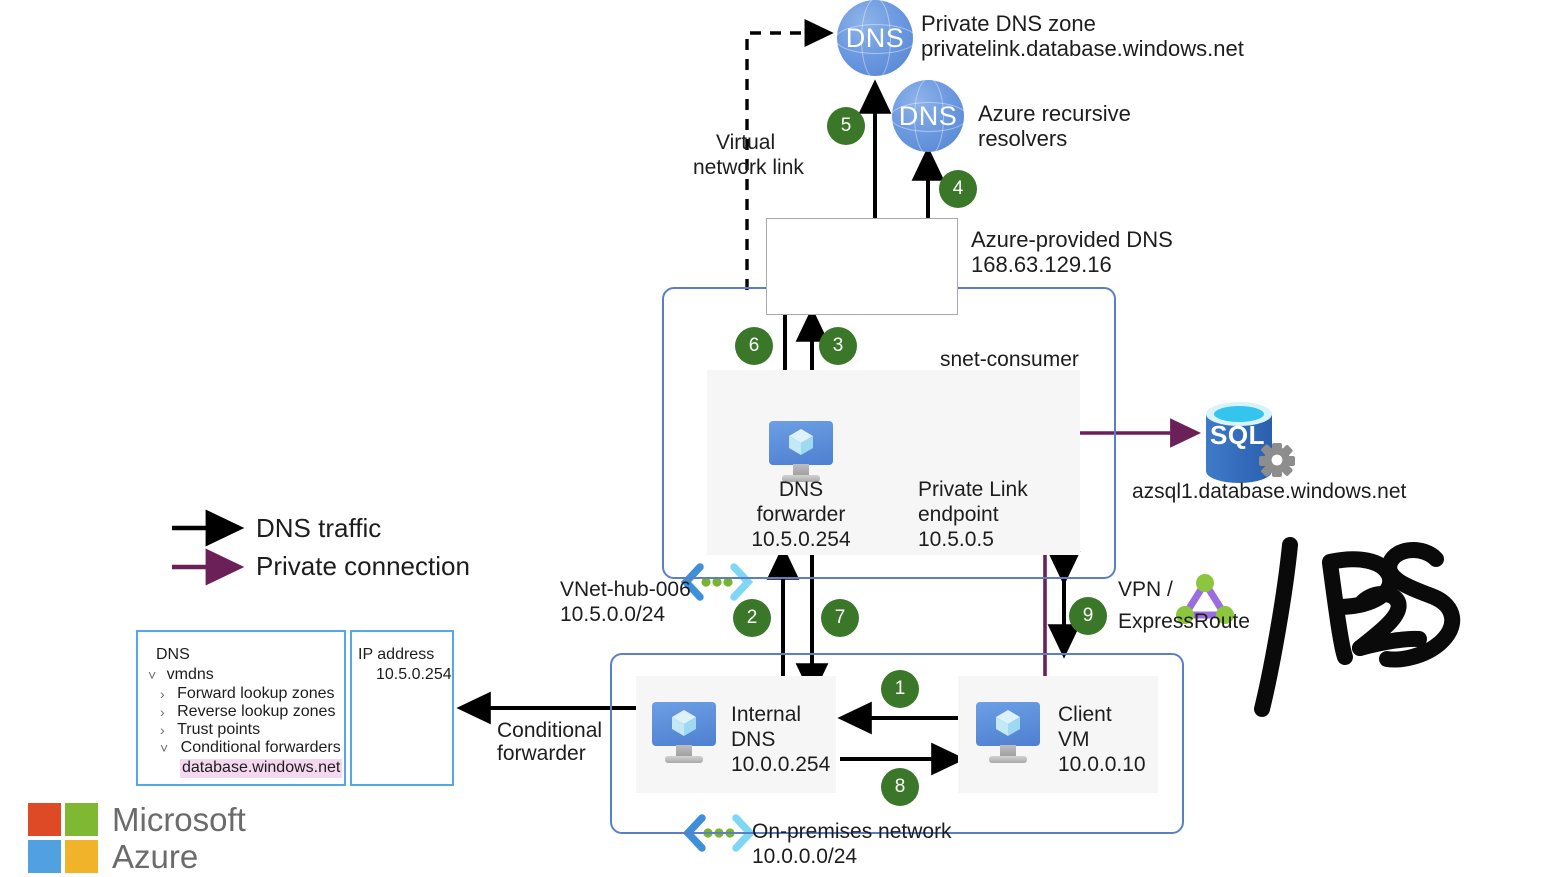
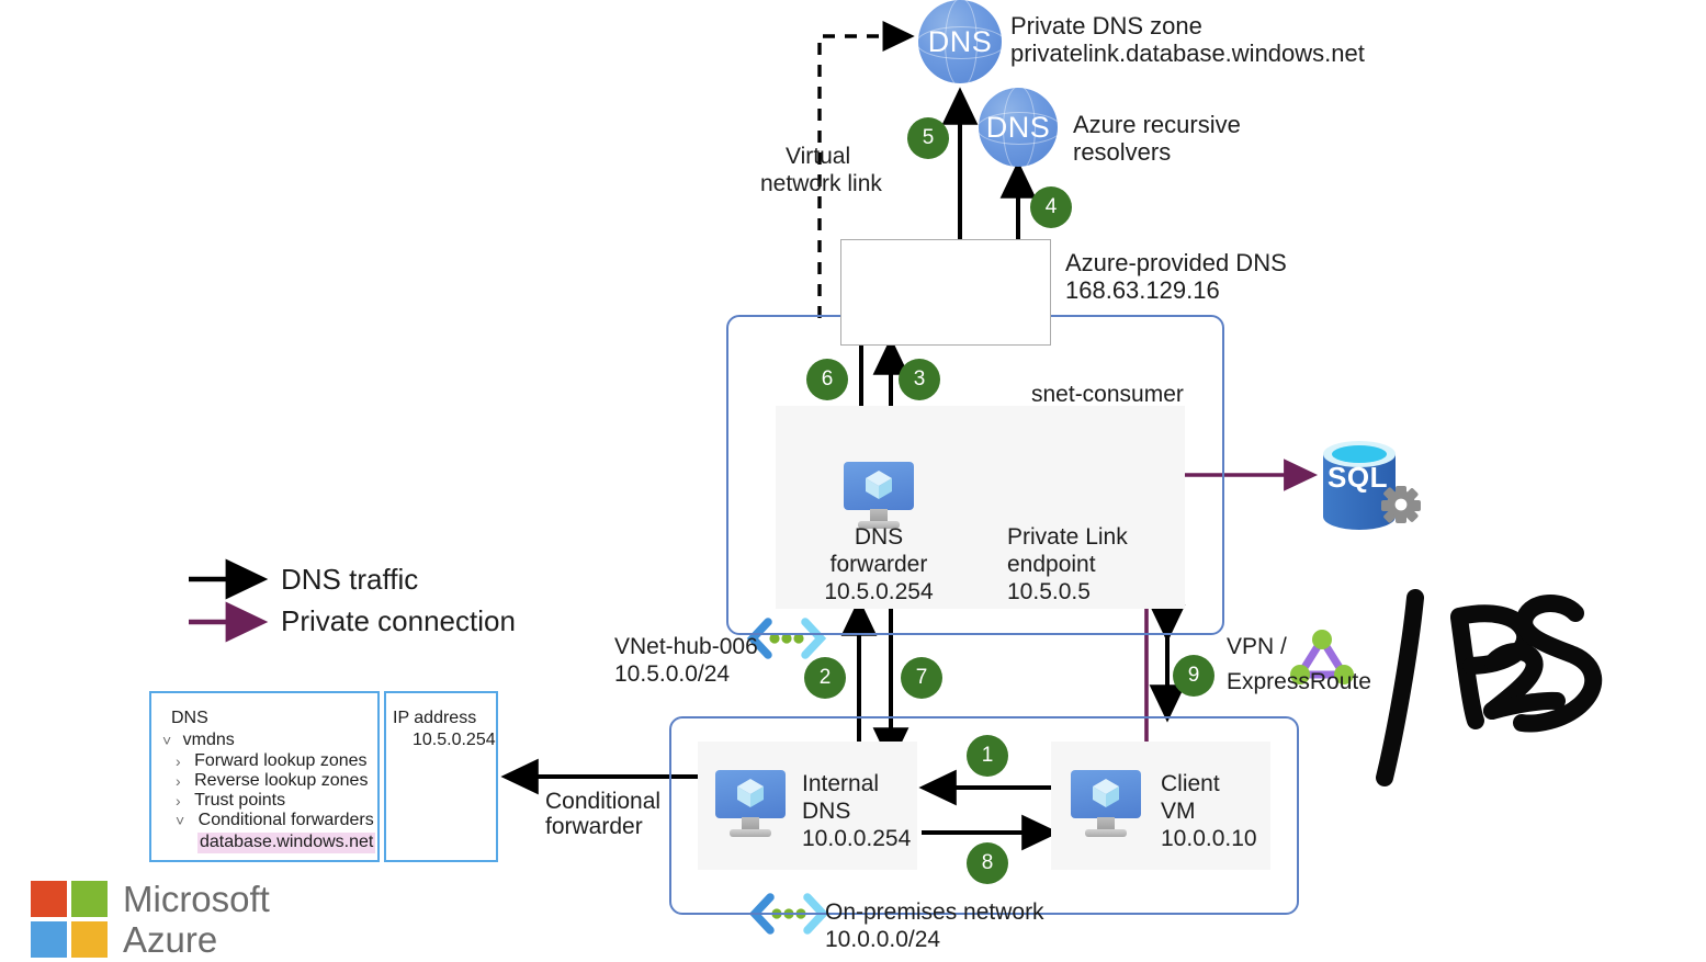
  DNS
  DNS
  Private DNS zone
  privatelink.database.windows.net
  Azure recursive
  resolvers
  Azure-provided DNS
  168.63.129.16
  Virtual
  network link
  snet-consumer
  DNS
  forwarder
  10.5.0.254
  Private Link
  endpoint
  10.5.0.5
- azsql1.database.windows.net
  SQL
  VNet-hub-006
  10.5.0.0/24
  On-premises network
  10.0.0.0/24
  Internal
  DNS
  10.0.0.254
  Client
  VM
  10.0.0.10
  Conditional
  forwarder
  VPN /
  ExpressRoute
  DNS traffic
  Private connection
  1
  2
  3
  4
  5
  6
  7
  8
  9
  DNS
  ˅ vmdns
  › Forward lookup zones
  › Reverse lookup zones
  › Trust points
  ˅ Conditional forwarders
  database.windows.net
  IP address
  10.5.0.254
  Microsoft
  Azure
